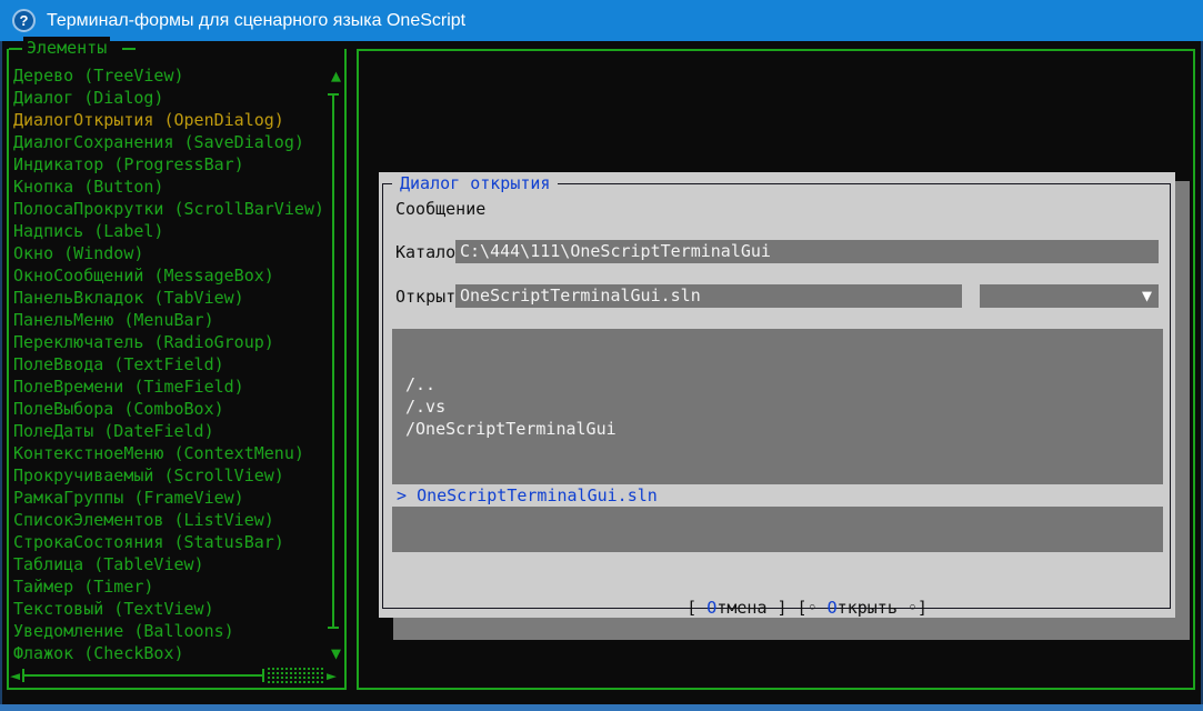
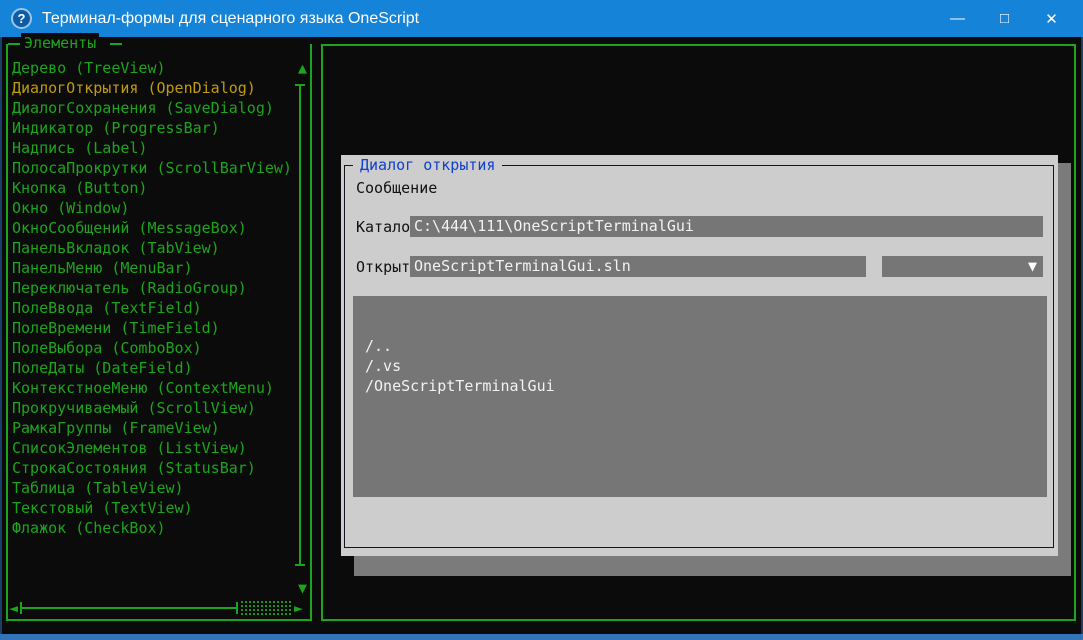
  ?
  Терминал-формы для сценарного языка OneScript
+ —
+ □
+ ✕
  Элементы
  Дерево (TreeView)
- Диалог (Dialog)
  ДиалогОткрытия (OpenDialog)
  ДиалогСохранения (SaveDialog)
  Индикатор (ProgressBar)
- Кнопка (Button)
+ Надпись (Label)
  ПолосаПрокрутки (ScrollBarView)
- Надпись (Label)
+ Кнопка (Button)
  Окно (Window)
  ОкноСообщений (MessageBox)
  ПанельВкладок (TabView)
  ПанельМеню (MenuBar)
  Переключатель (RadioGroup)
  ПолеВвода (TextField)
  ПолеВремени (TimeField)
  ПолеВыбора (ComboBox)
  ПолеДаты (DateField)
  КонтекстноеМеню (ContextMenu)
  Прокручиваемый (ScrollView)
  РамкаГруппы (FrameView)
  СписокЭлементов (ListView)
  СтрокаСостояния (StatusBar)
  Таблица (TableView)
- Таймер (Timer)
  Текстовый (TextView)
- Уведомление (Balloons)
  Флажок (CheckBox)
  ▲
  ▼
  ◄
  ►
  Диалог открытия
  Сообщение
  Катало
  C:\444\111\OneScriptTerminalGui
  Открыт
  OneScriptTerminalGui.sln
  ▼
  /..
  /.vs
  /OneScriptTerminalGui
- > OneScriptTerminalGui.sln
- [ Отмена ] [◦ Открыть ◦]
